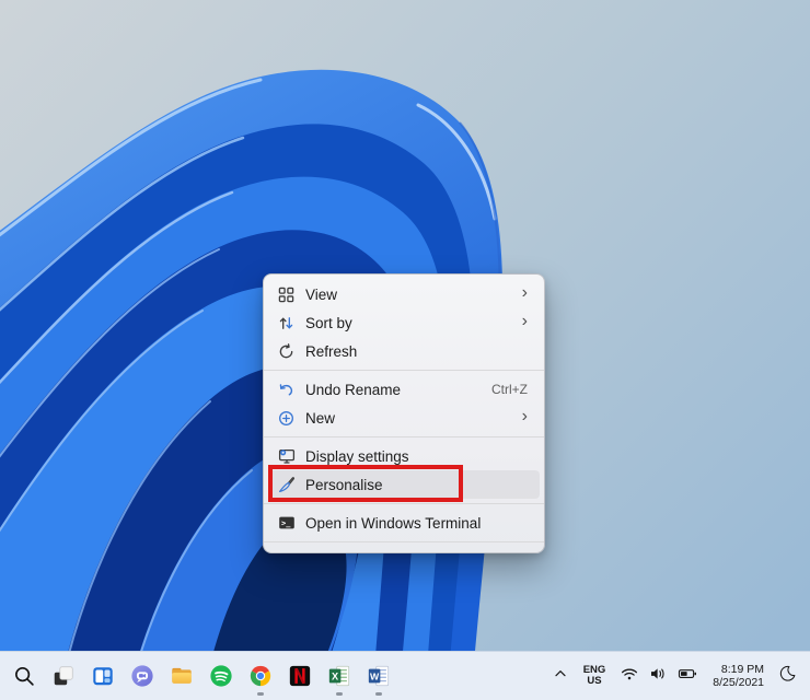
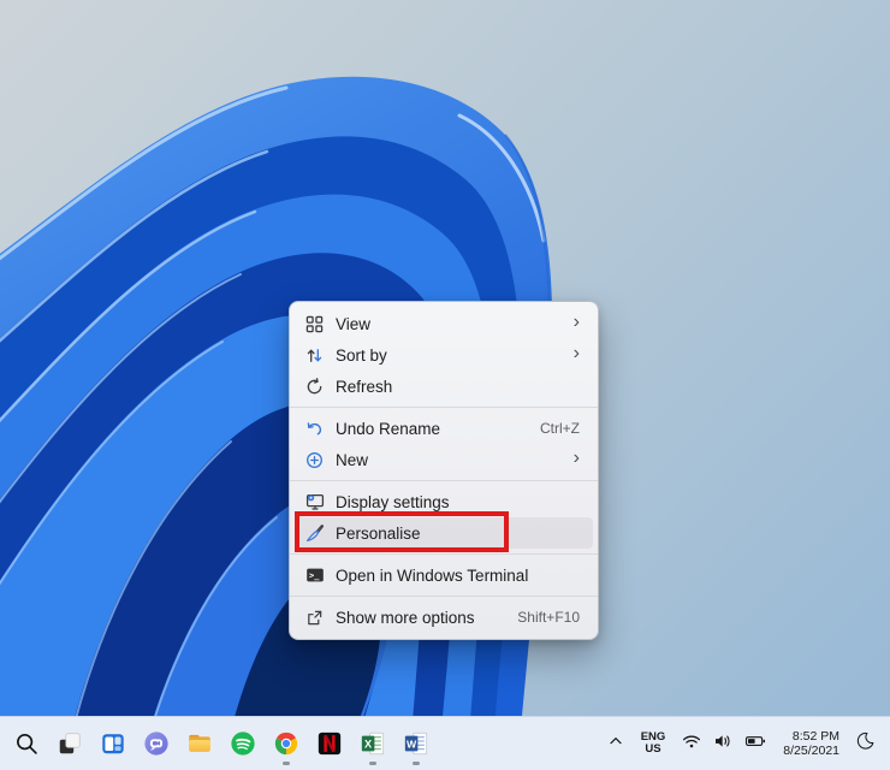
  View
  ›
  Sort by
  ›
  Refresh
  Undo Rename
  Ctrl+Z
  New
  ›
  Display settings
  Personalise
  >_
  Open in Windows Terminal
+ Show more options
+ Shift+F10
  X
  W
  ENG
  US
- 8:19 PM
+ 8:52 PM
  8/25/2021
